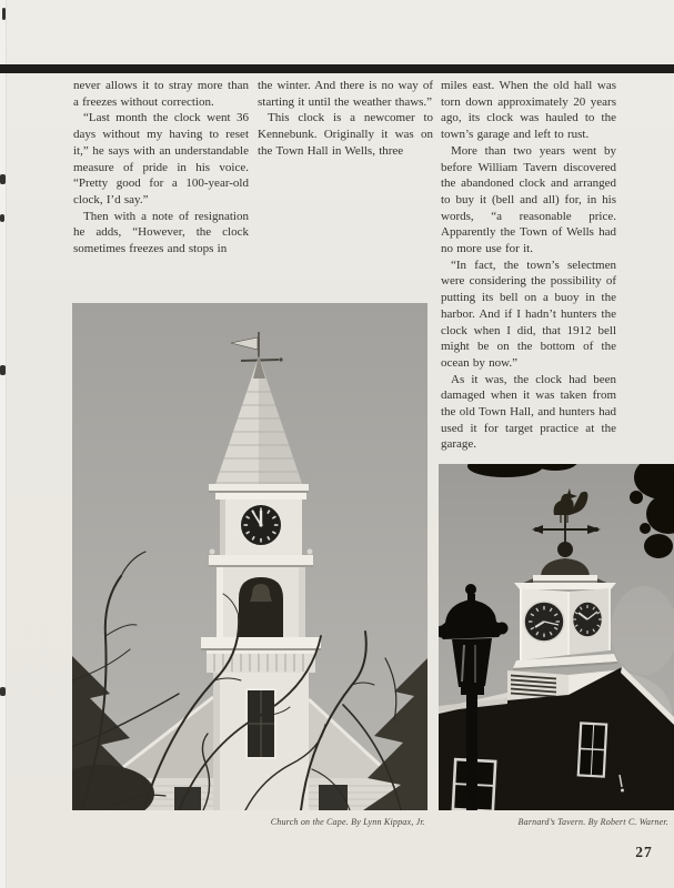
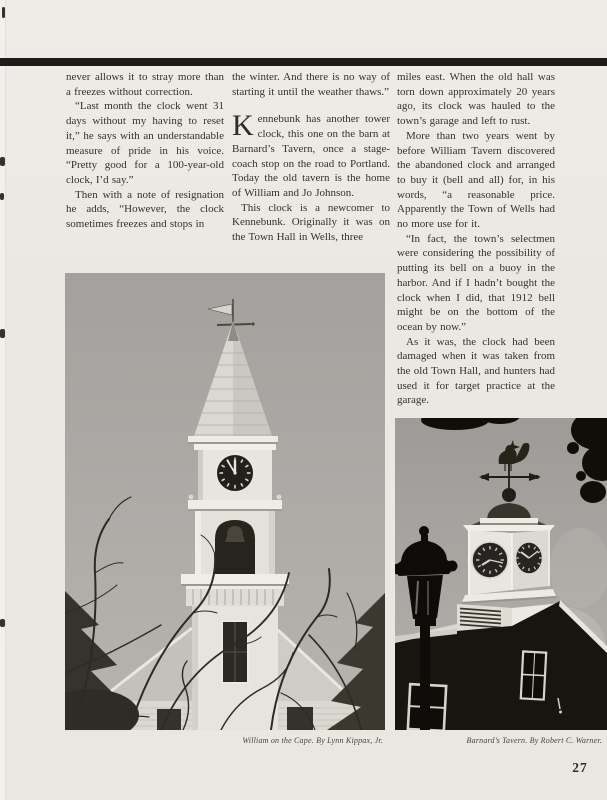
  never allows it to stray more than a freezes without correction.
- “Last month the clock went 36 days without my having to reset it,” he says with an understandable measure of pride in his voice. “Pretty good for a 100-year-old clock, I’d say.”
+ “Last month the clock went 31 days without my having to reset it,” he says with an understandable measure of pride in his voice. “Pretty good for a 100-year-old clock, I’d say.”
  Then with a note of resignation he adds, “However, the clock sometimes freezes and stops in
  the winter. And there is no way of starting it until the weather thaws.”
+ K
+ ennebunk has another tower clock, this one on the barn at Barnard’s Tavern, once a stage-coach stop on the road to Portland. Today the old tavern is the home of William and Jo Johnson.
  This clock is a newcomer to Kennebunk. Originally it was on the Town Hall in Wells, three
  miles east. When the old hall was torn down approximately 20 years ago, its clock was hauled to the town’s garage and left to rust.
  More than two years went by before William Tavern discovered the abandoned clock and arranged to buy it (bell and all) for, in his words, “a reasonable price. Apparently the Town of Wells had no more use for it.
- “In fact, the town’s selectmen were considering the possibility of putting its bell on a buoy in the harbor. And if I hadn’t hunters the clock when I did, that 1912 bell might be on the bottom of the ocean by now.”
+ “In fact, the town’s selectmen were considering the possibility of putting its bell on a buoy in the harbor. And if I hadn’t bought the clock when I did, that 1912 bell might be on the bottom of the ocean by now.”
  As it was, the clock had been damaged when it was taken from the old Town Hall, and hunters had used it for target practice at the garage.
- Church on the Cape. By Lynn Kippax, Jr.
+ William on the Cape. By Lynn Kippax, Jr.
  Barnard’s Tavern. By Robert C. Warner.
  27
